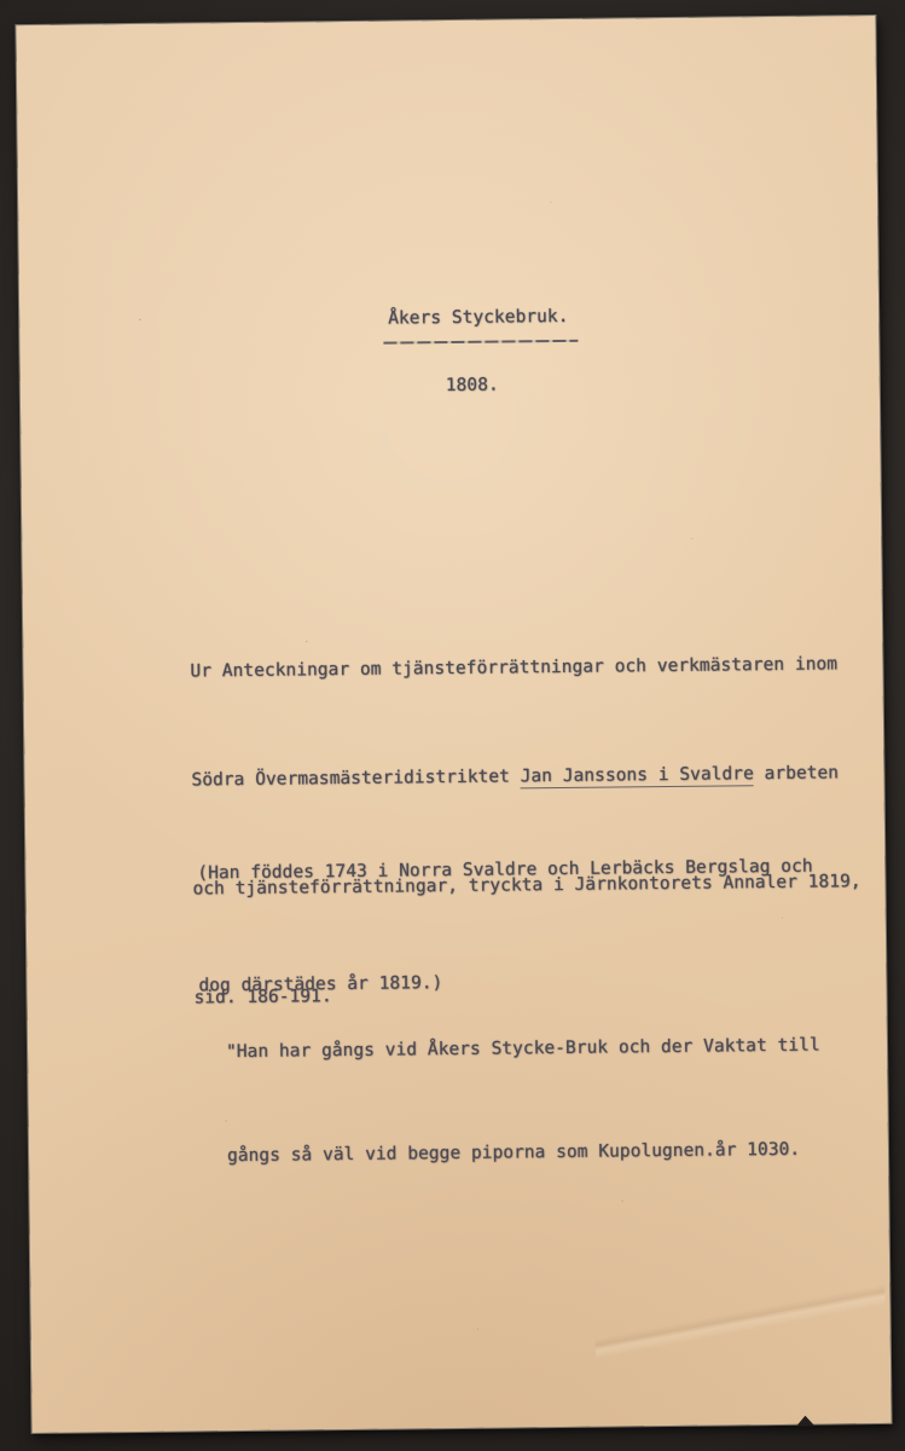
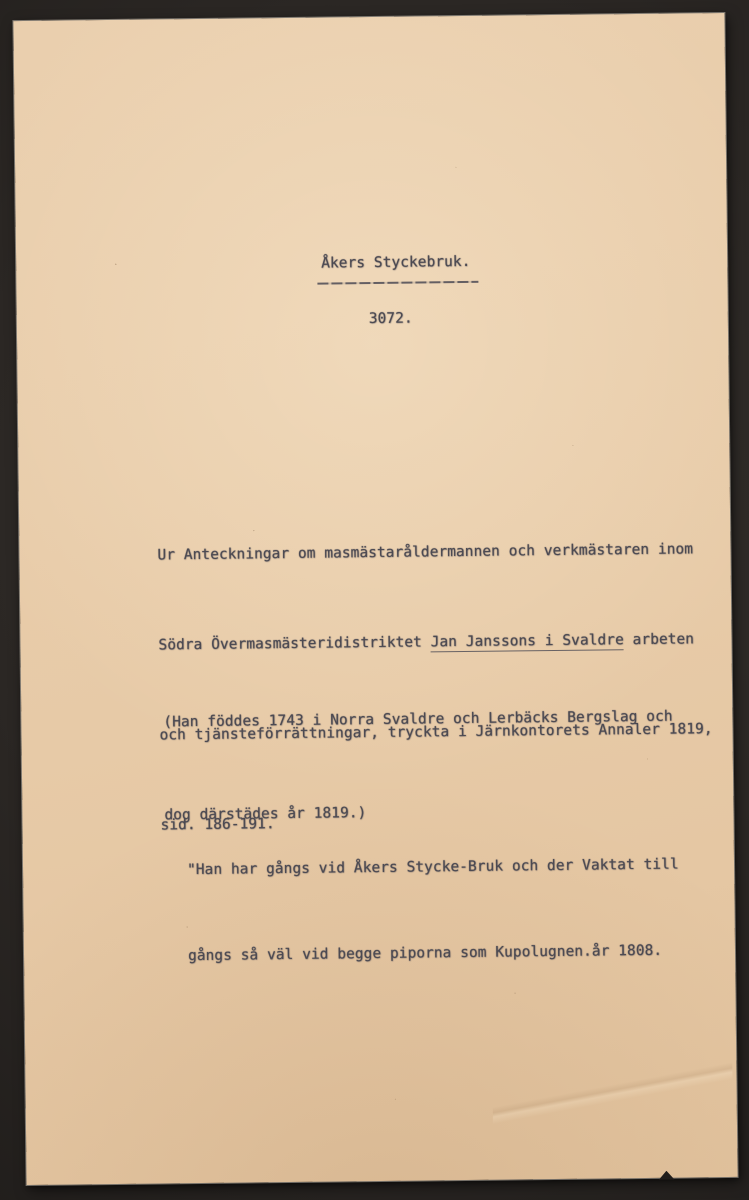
  Åkers Styckebruk.
- 1808.
+ 3072.
- Ur Anteckningar om tjänsteförrättningar och verkmästaren inom
+ Ur Anteckningar om masmästaråldermannen och verkmästaren inom
  Södra Övermasmästeridistriktet Jan Janssons i Svaldre arbeten
  och tjänsteförrättningar, tryckta i Järnkontorets Annaler 1819,
  sid. 186-191.
  (Han föddes 1743 i Norra Svaldre och Lerbäcks Bergslag och
  dog därstädes år 1819.)
  "Han har gångs vid Åkers Stycke-Bruk och der Vaktat till
- gångs så väl vid begge piporna som Kupolugnen.år 1030.
+ gångs så väl vid begge piporna som Kupolugnen.år 1808.
